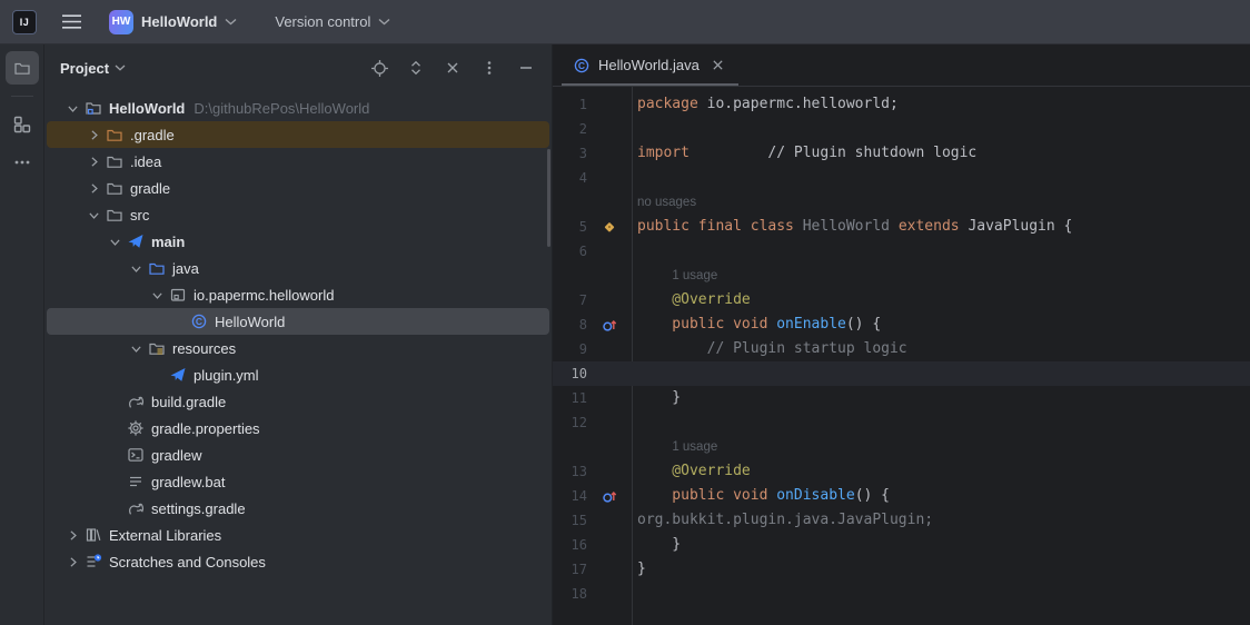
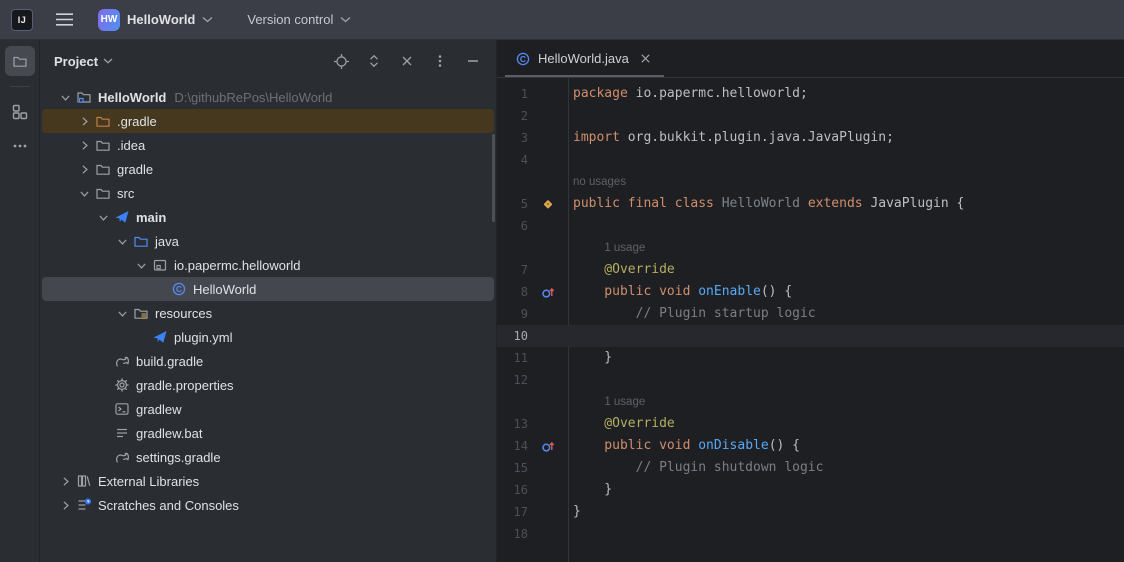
  IJ
  HW
  HelloWorld
  Version control
  Project
  HelloWorld
  D:\githubRePos\HelloWorld
  .gradle
  .idea
  gradle
  src
  main
  java
  io.papermc.helloworld
  C
  HelloWorld
  resources
  plugin.yml
  build.gradle
  gradle.properties
  gradlew
  gradlew.bat
  settings.gradle
  External Libraries
  Scratches and Consoles
  C
  HelloWorld.java
  1
  package io.papermc.helloworld;
  2
  3
- import // Plugin shutdown logic
+ import org.bukkit.plugin.java.JavaPlugin;
  4
  no usages
  5
  public final class HelloWorld extends JavaPlugin {
  6
  1 usage
  7
  @Override
  8
  public void onEnable() {
  9
  // Plugin startup logic
  10
  11
  }
  12
  1 usage
  13
  @Override
  14
  public void onDisable() {
  15
- org.bukkit.plugin.java.JavaPlugin;
+ // Plugin shutdown logic
  16
  }
  17
  }
  18
